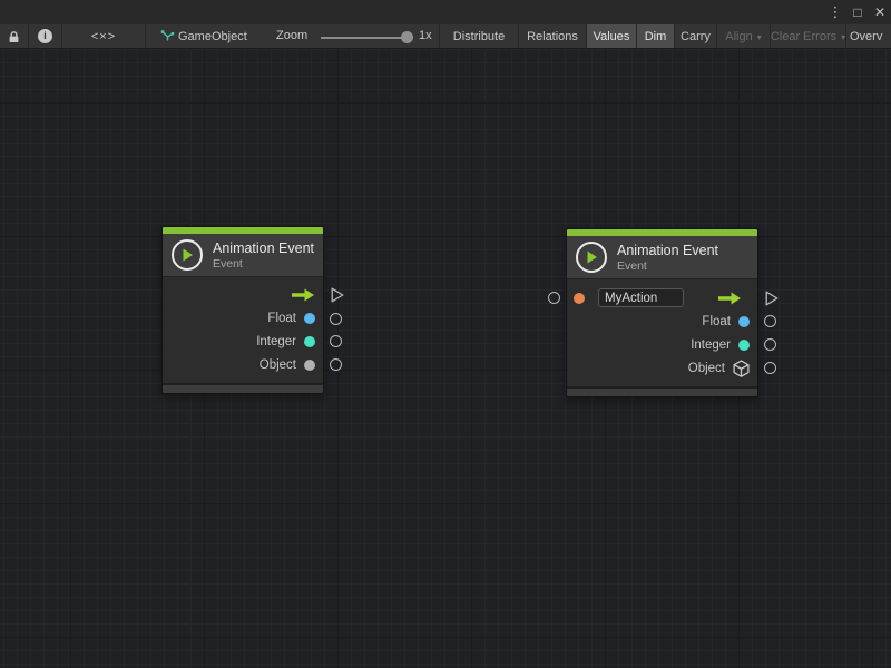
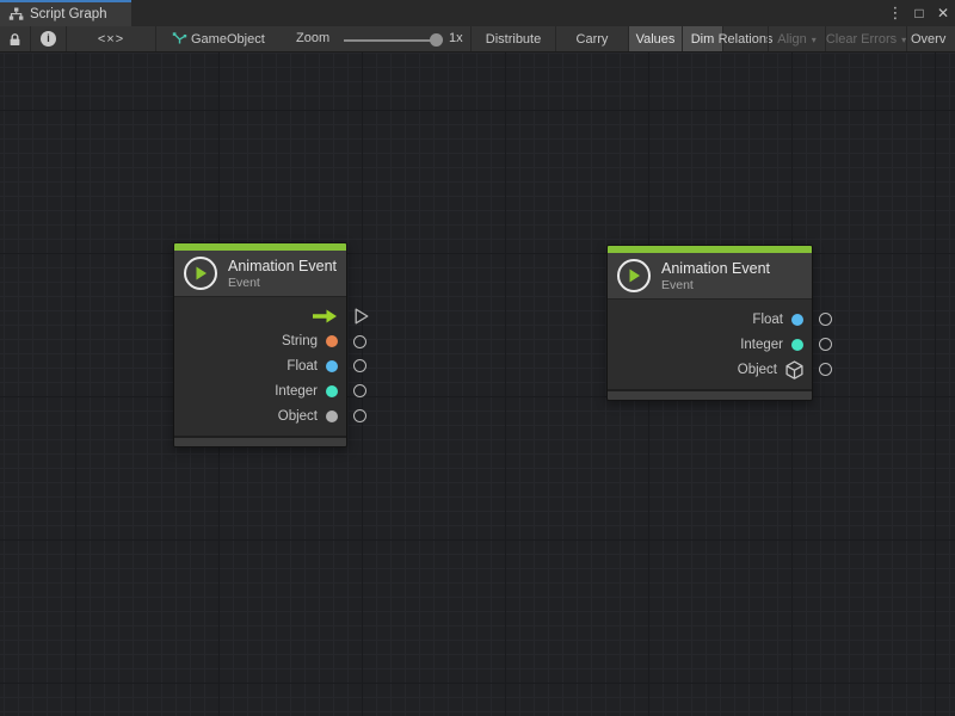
+ Script Graph
  ⋮
  □
  ✕
  i
  <×>
  GameObject
  Zoom
  1x
  Distribute
- Relations
+ Carry
  Values
  Dim
- Carry
+ Relations
  Align
  ▾
  Clear Errors
  ▾
  Overv
  Animation Event
  Event
+ String
  Float
  Integer
  Object
  Animation Event
  Event
- MyAction
  Float
  Integer
  Object
